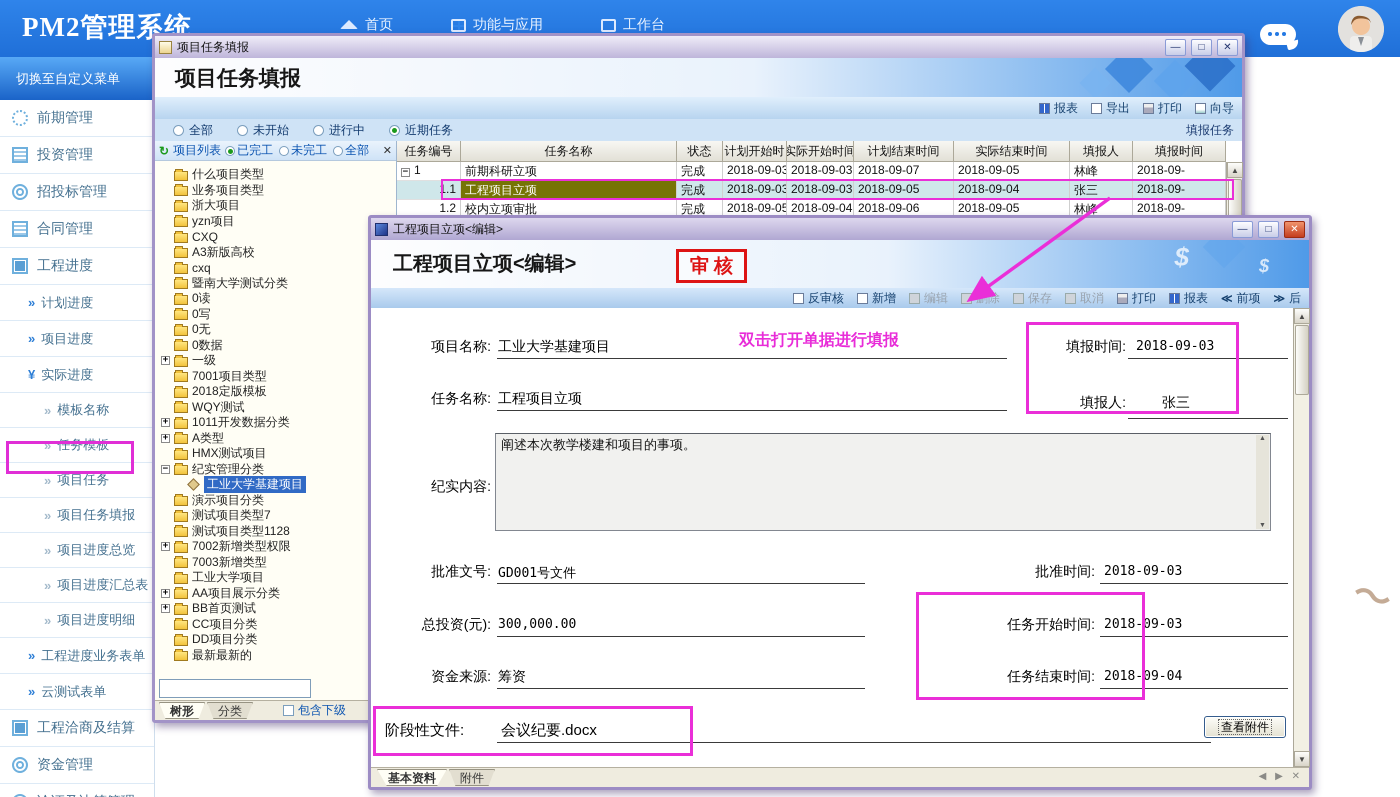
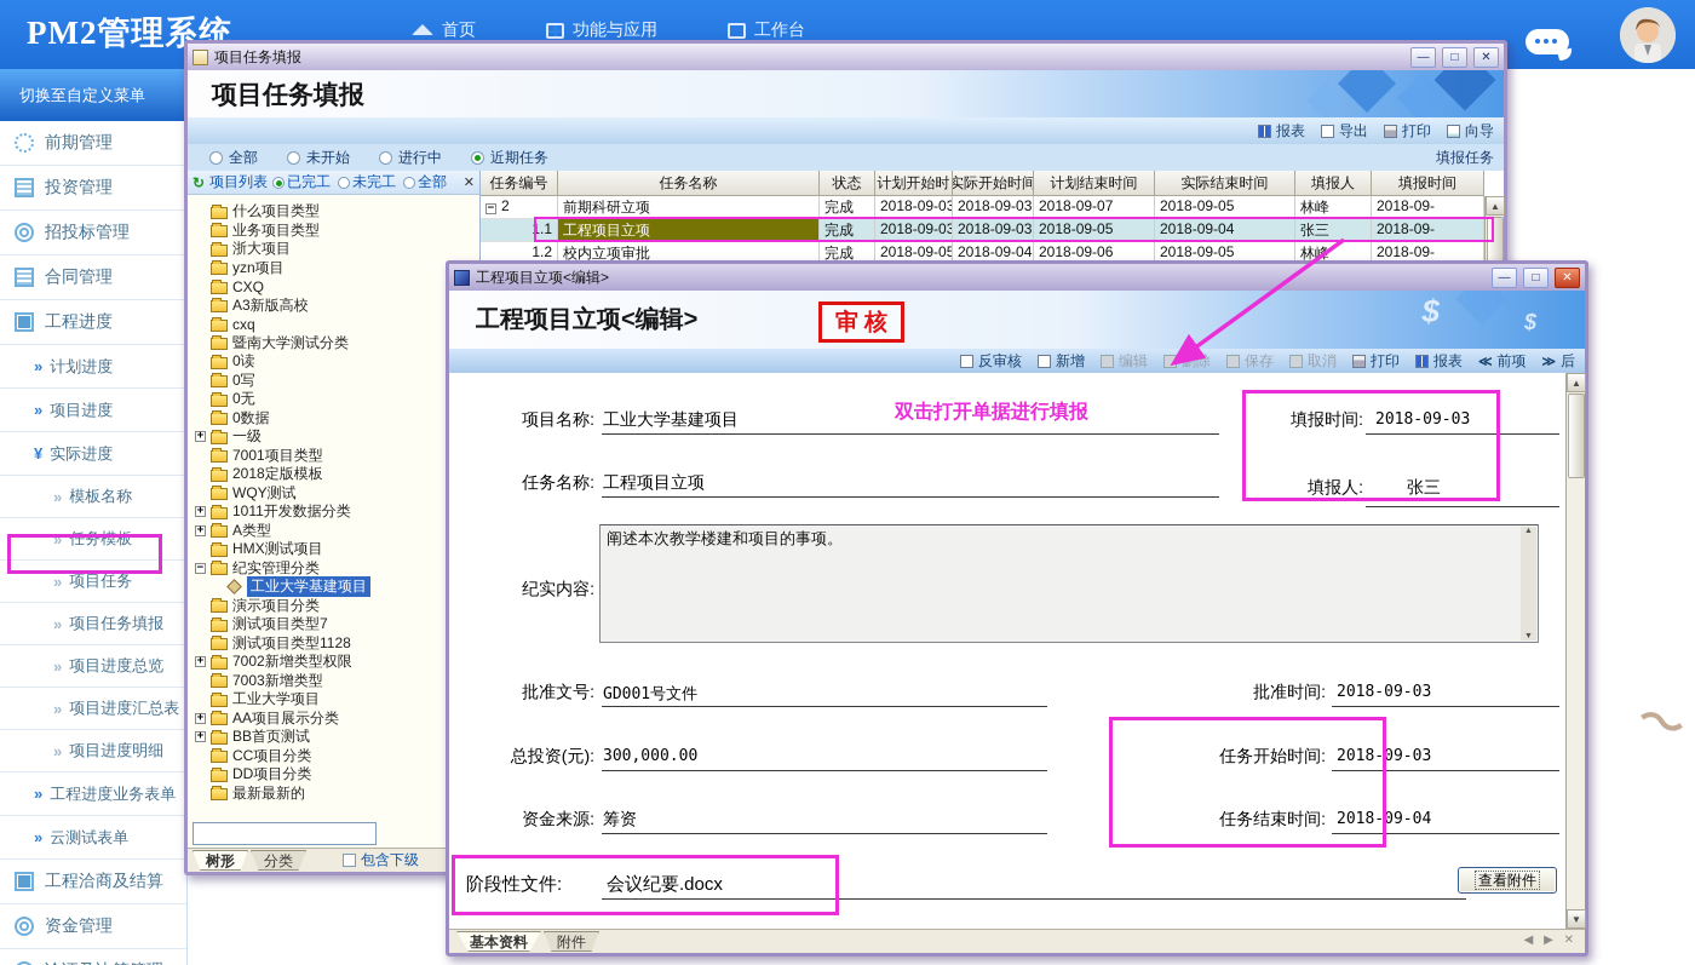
  PM2管理系统
  首页
  功能与应用
  工作台
  切换至自定义菜单
  前期管理
  投资管理
  招投标管理
  合同管理
  工程进度
  »
  计划进度
  »
  项目进度
  ¥
  实际进度
  »
  模板名称
  »
  任务模板
  »
  项目任务
  »
  项目任务填报
  »
  项目进度总览
  »
  项目进度汇总表
  »
  项目进度明细
  »
  工程进度业务表单
  »
  云测试表单
  工程洽商及结算
  资金管理
  项目任务填报
  —
  □
  ✕
  项目任务填报
  报表
  导出
  打印
  向导
  全部
  未开始
  进行中
  近期任务
  填报任务
  ↻
  项目列表
  已完工
  未完工
  全部
  ✕
  什么项目类型
  业务项目类型
  浙大项目
  yzn项目
  CXQ
  A3新版高校
  cxq
  暨南大学测试分类
  0读
  0写
  0无
  0数据
  +
  一级
  7001项目类型
  2018定版模板
  WQY测试
  +
  1011开发数据分类
  +
  A类型
  HMX测试项目
  −
  纪实管理分类
  工业大学基建项目
  演示项目分类
  测试项目类型7
  测试项目类型1128
  +
  7002新增类型权限
  7003新增类型
  工业大学项目
  +
  AA项目展示分类
  +
  BB首页测试
  CC项目分类
  DD项目分类
  最新最新的
  树形
  分类
  包含下级
  任务编号
  任务名称
  状态
  计划开始时
  实际开始时间
  计划结束时间
  实际结束时间
  填报人
  填报时间
- − 1
+ − 2
  前期科研立项
  完成
  2018-09-03
  2018-09-03
  2018-09-07
  2018-09-05
  林峰
  2018-09-
  1.1
  工程项目立项
  完成
  2018-09-03
  2018-09-03
  2018-09-05
  2018-09-04
  张三
  2018-09-
  1.2
  校内立项审批
  完成
  2018-09-05
  2018-09-04
  2018-09-06
  2018-09-05
  2018-09-
  ▲
  工程项目立项<编辑>
  —
  □
  ✕
  工程项目立项<编辑>
  审核
  $
  $
  反审核
  新增
  编辑
  删除
  保存
  取消
  打印
  报表
  ≪
  前项
  ≫
  后
  项目名称:
  工业大学基建项目
  双击打开单据进行填报
  填报时间:
  2018-09-03
  任务名称:
  工程项目立项
  填报人:
  张三
  纪实内容:
  阐述本次教学楼建和项目的事项。
  批准文号:
  GD001号文件
  批准时间:
  2018-09-03
  总投资(元):
  300,000.00
  任务开始时间:
  2018-09-03
  资金来源:
  筹资
  任务结束时间:
  2018-09-04
  阶段性文件:
  会议纪要.docx
  查看附件
  ▲
  ▼
  基本资料
  附件
  ◀ ▶ ✕
